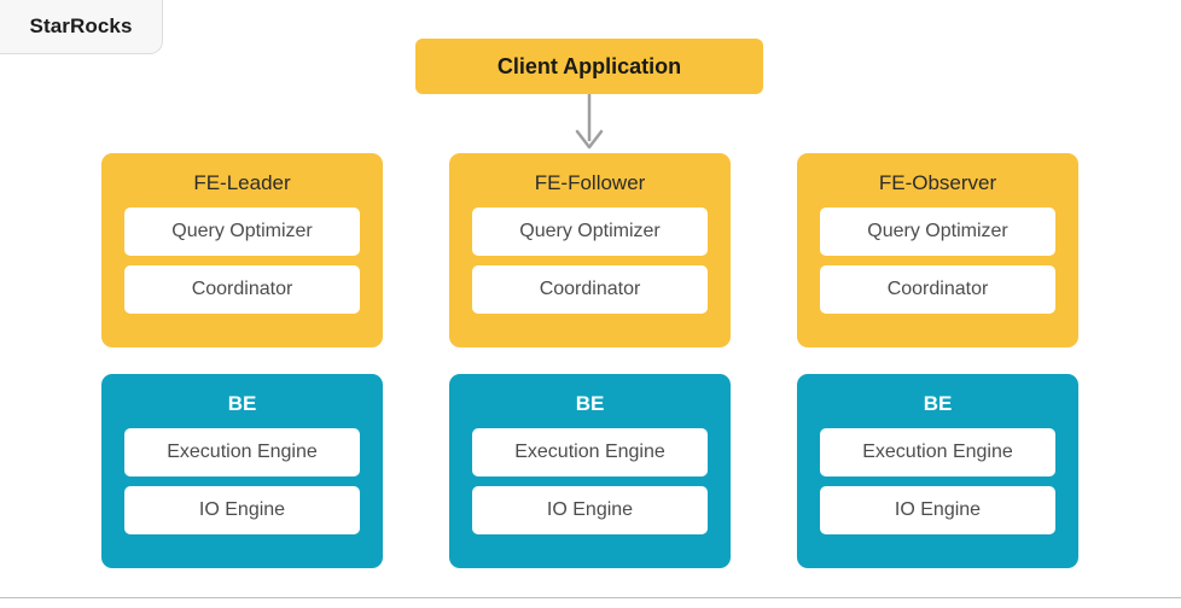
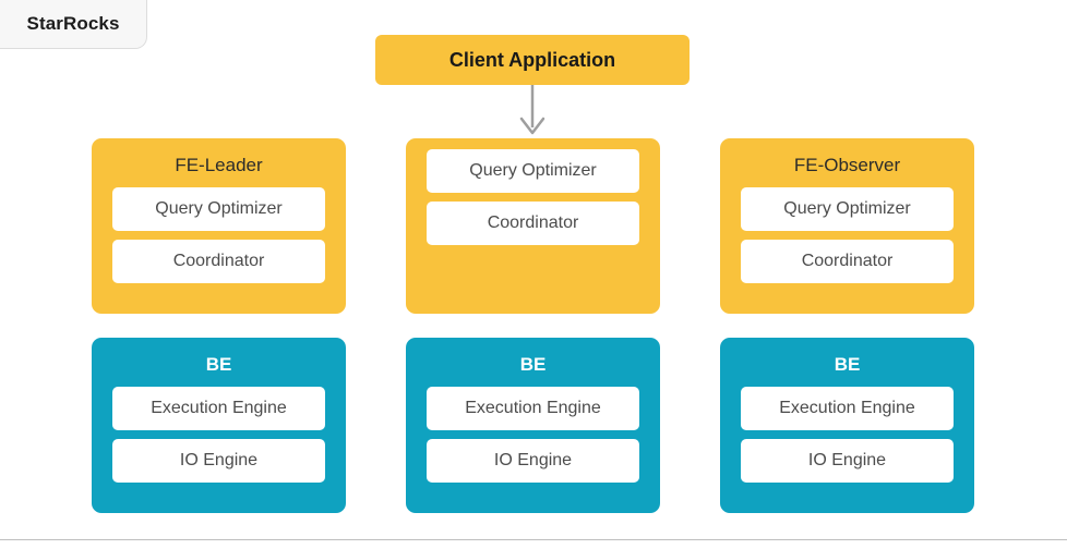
  StarRocks
  Client Application
  FE-Leader
  Query Optimizer
  Coordinator
  BE
  Execution Engine
  IO Engine
- FE-Follower
  Query Optimizer
  Coordinator
  BE
  Execution Engine
  IO Engine
  FE-Observer
  Query Optimizer
  Coordinator
  BE
  Execution Engine
  IO Engine
